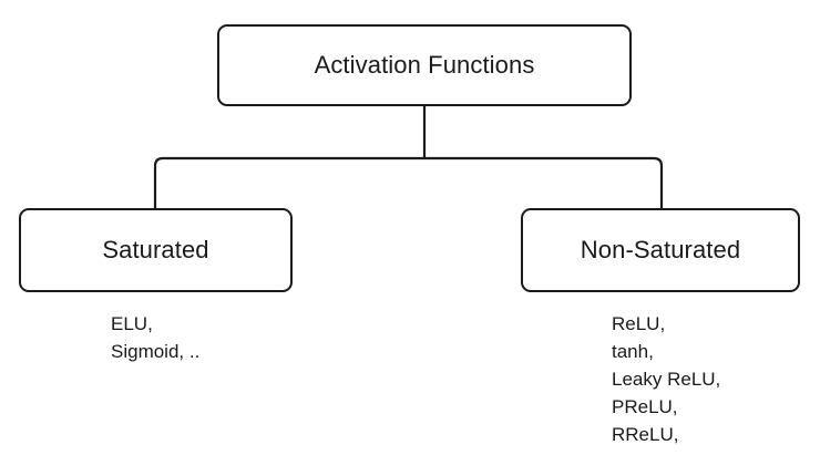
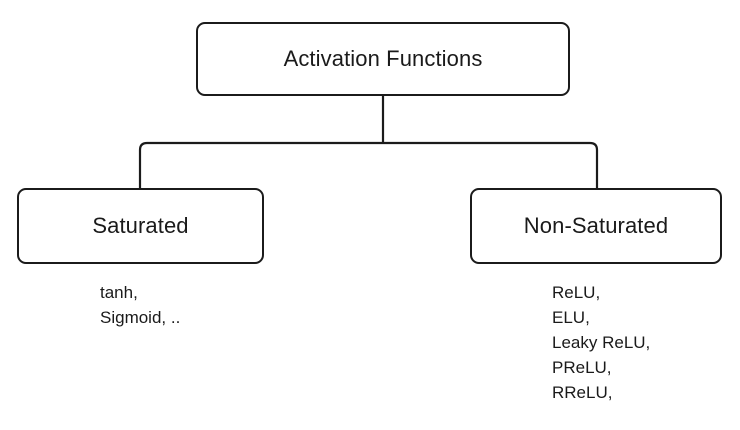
  Activation Functions
  Saturated
  Non-Saturated
- ELU,
+ tanh,
  Sigmoid, ..
  ReLU,
- tanh,
+ ELU,
  Leaky ReLU,
  PReLU,
  RReLU,
